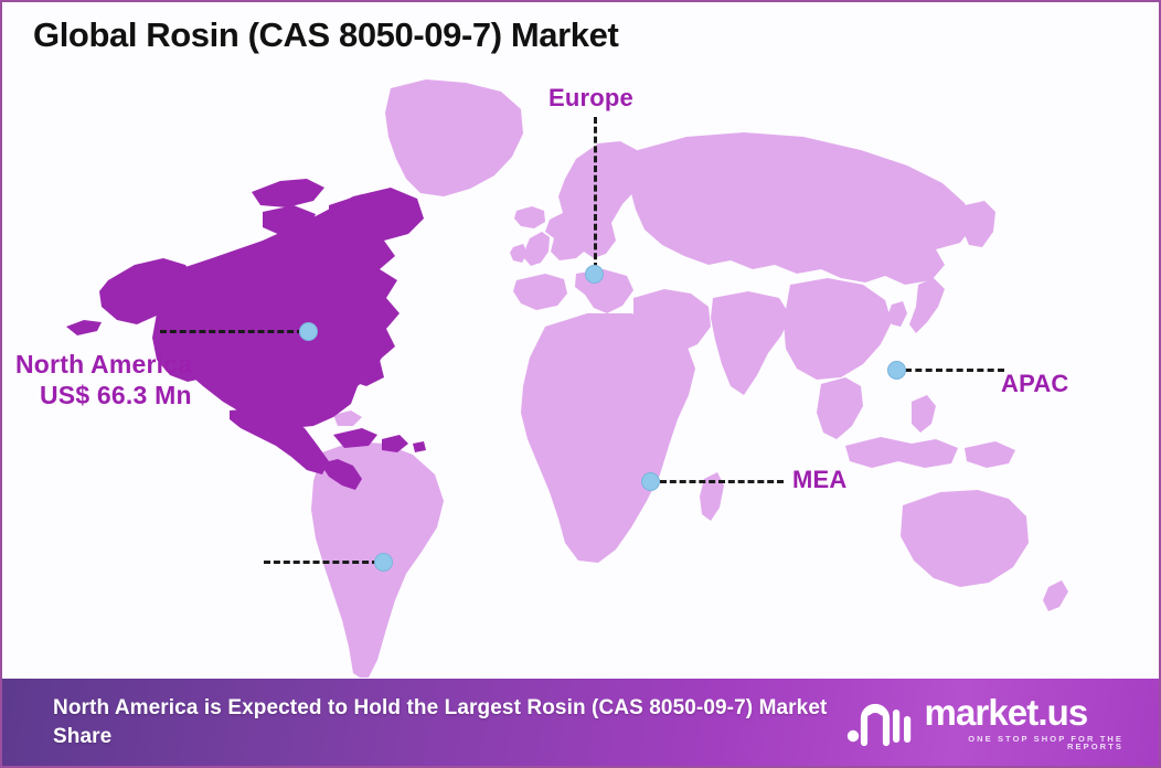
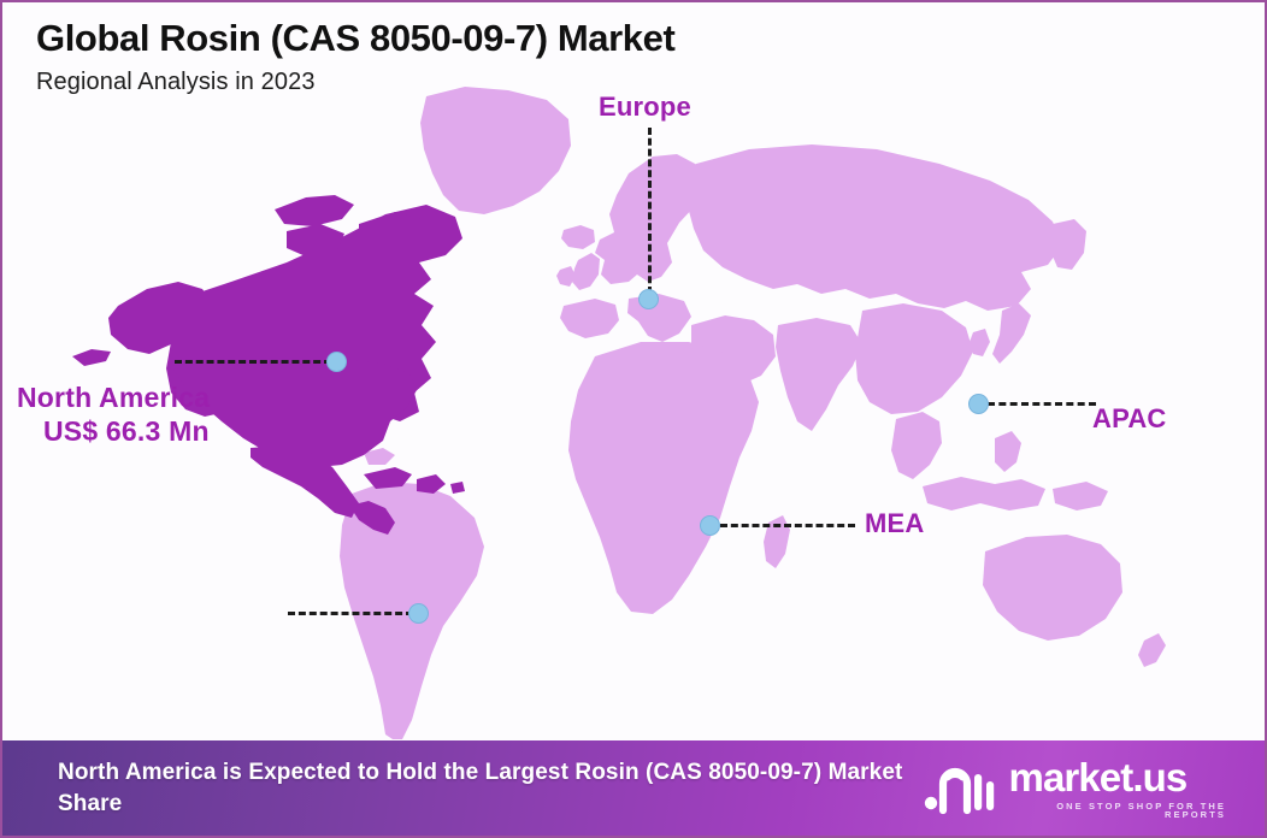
  Global Rosin (CAS 8050-09-7) Market
+ Regional Analysis in 2023
  North America
  US$ 66.3 Mn
  Europe
  APAC
  MEA
  North America is Expected to Hold the Largest Rosin (CAS 8050-09-7) Market Share
  market.us
  ONE STOP SHOP FOR THE REPORTS
